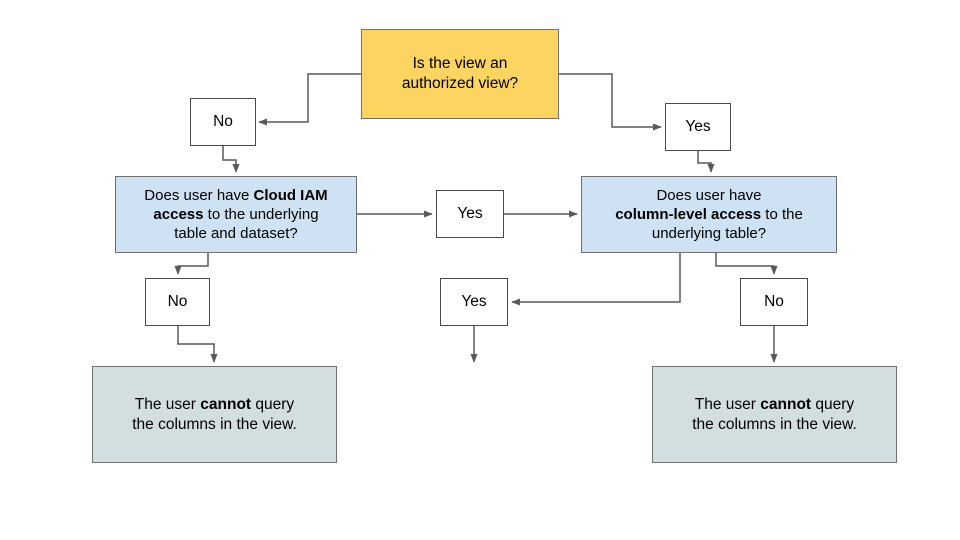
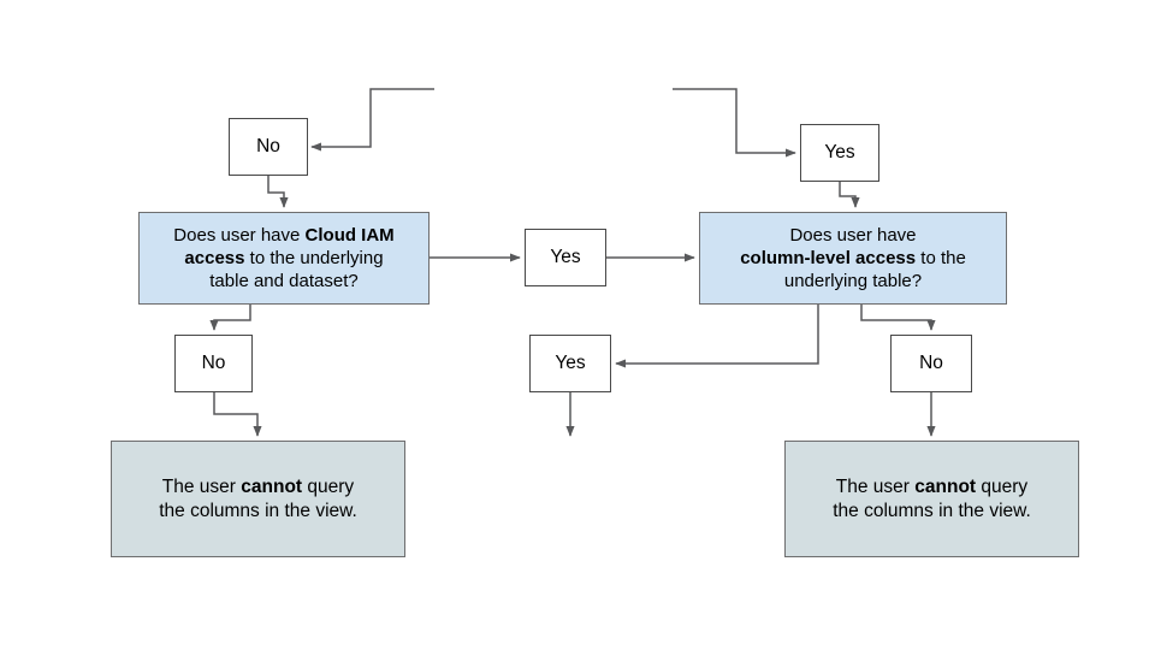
- Is the view an
- authorized view?
  No
  Yes
  Does user have Cloud IAM
  access to the underlying
  table and dataset?
  Yes
  Does user have
  column-level access to the
  underlying table?
  No
  Yes
  No
  The user cannot query
  the columns in the view.
  The user cannot query
  the columns in the view.
